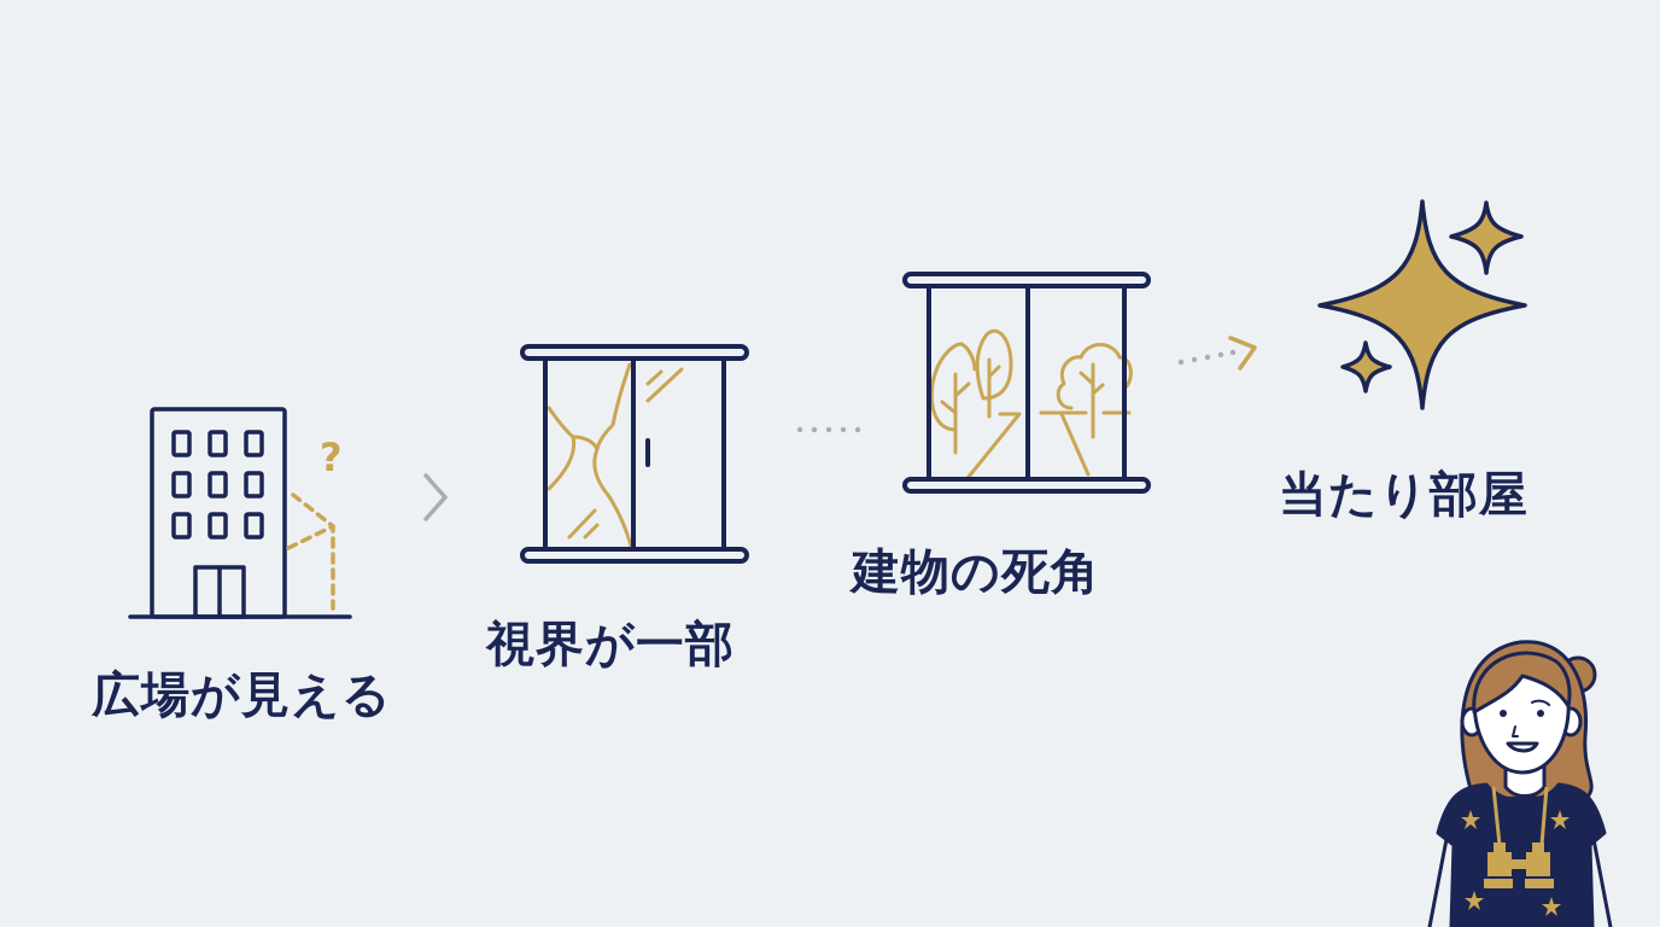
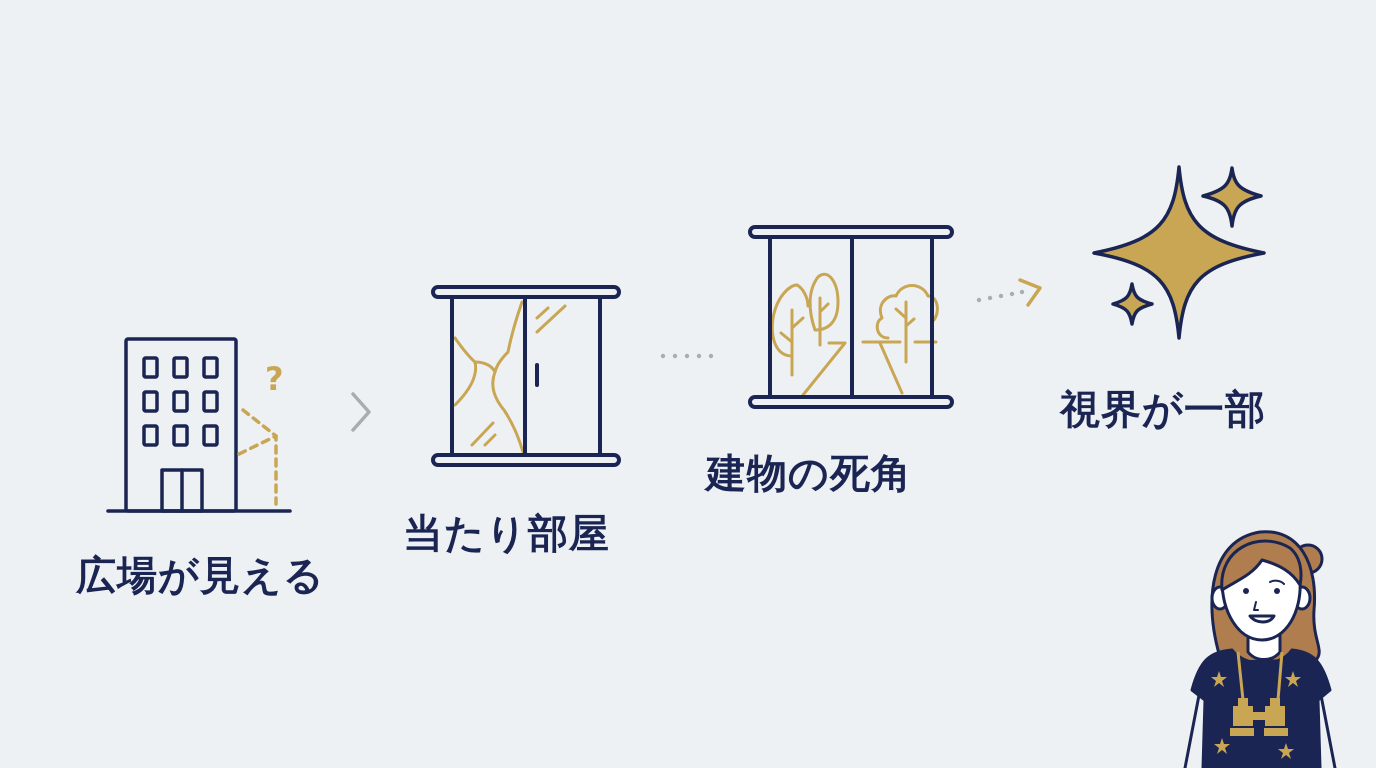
  ?
  広場が見える
- 視界が一部
+ 当たり部屋
  建物の死角
- 当たり部屋
+ 視界が一部
